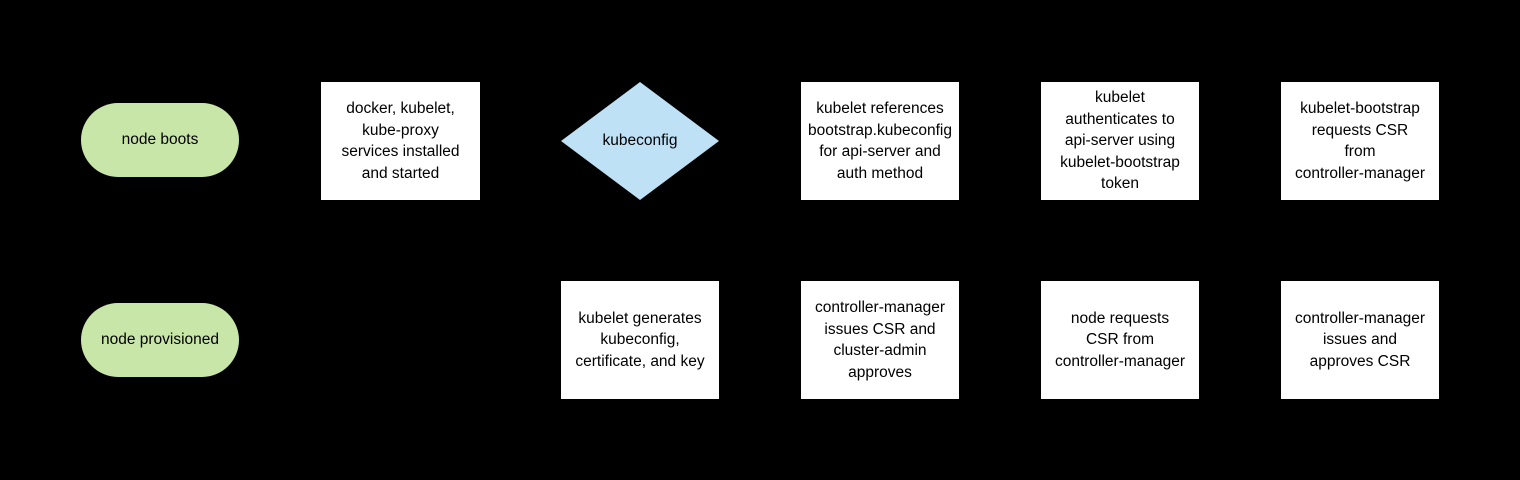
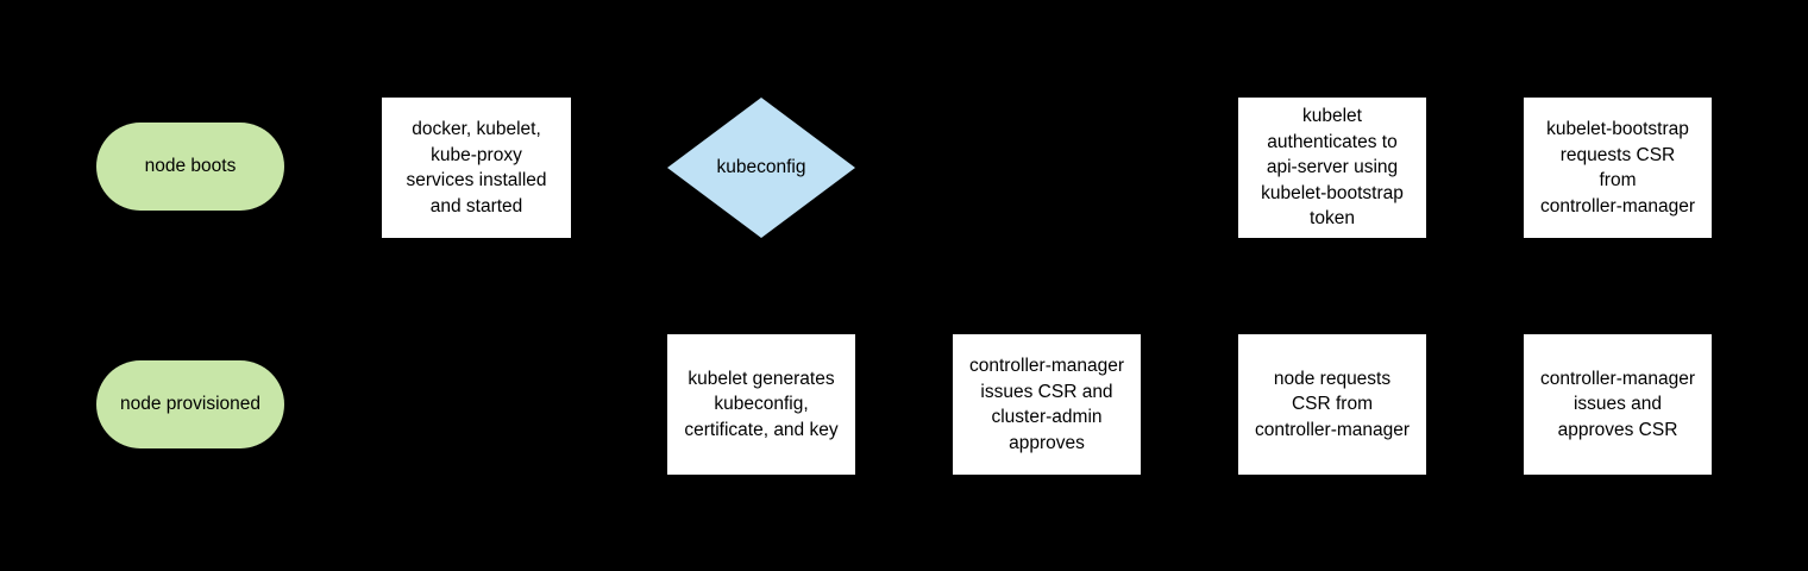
  node boots
  docker, kubelet,
  kube-proxy
  services installed
  and started
  kubeconfig
- kubelet references
- bootstrap.kubeconfig
- for api-server and
- auth method
  kubelet
  authenticates to
  api-server using
  kubelet-bootstrap
  token
  kubelet-bootstrap
  requests CSR
  from
  controller-manager
  node provisioned
  kubelet generates
  kubeconfig,
  certificate, and key
  controller-manager
  issues CSR and
  cluster-admin
  approves
  node requests
  CSR from
  controller-manager
  controller-manager
  issues and
  approves CSR
